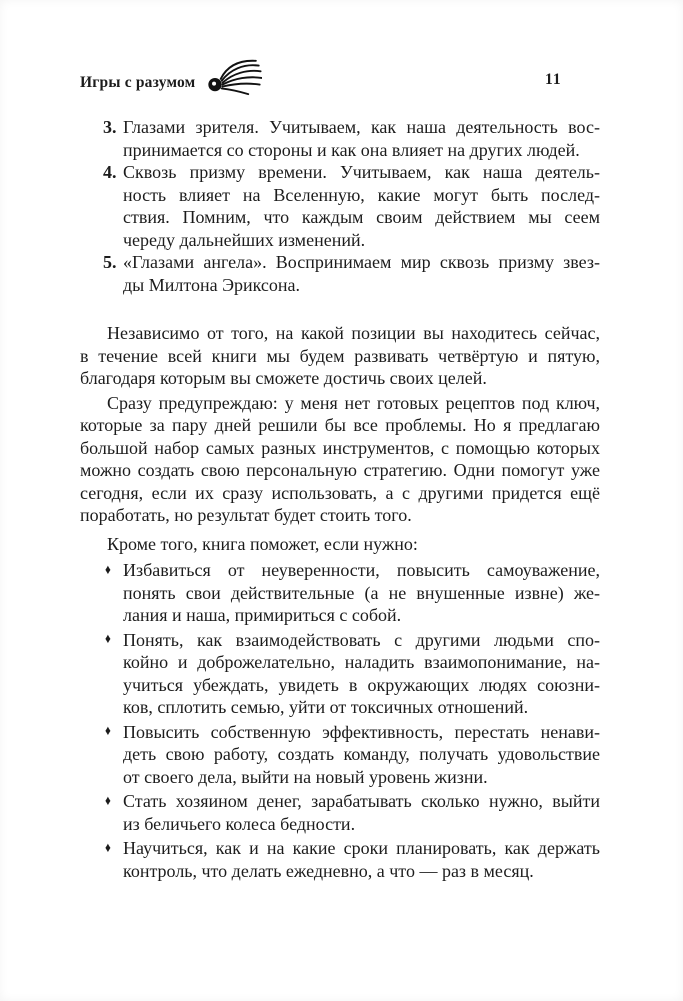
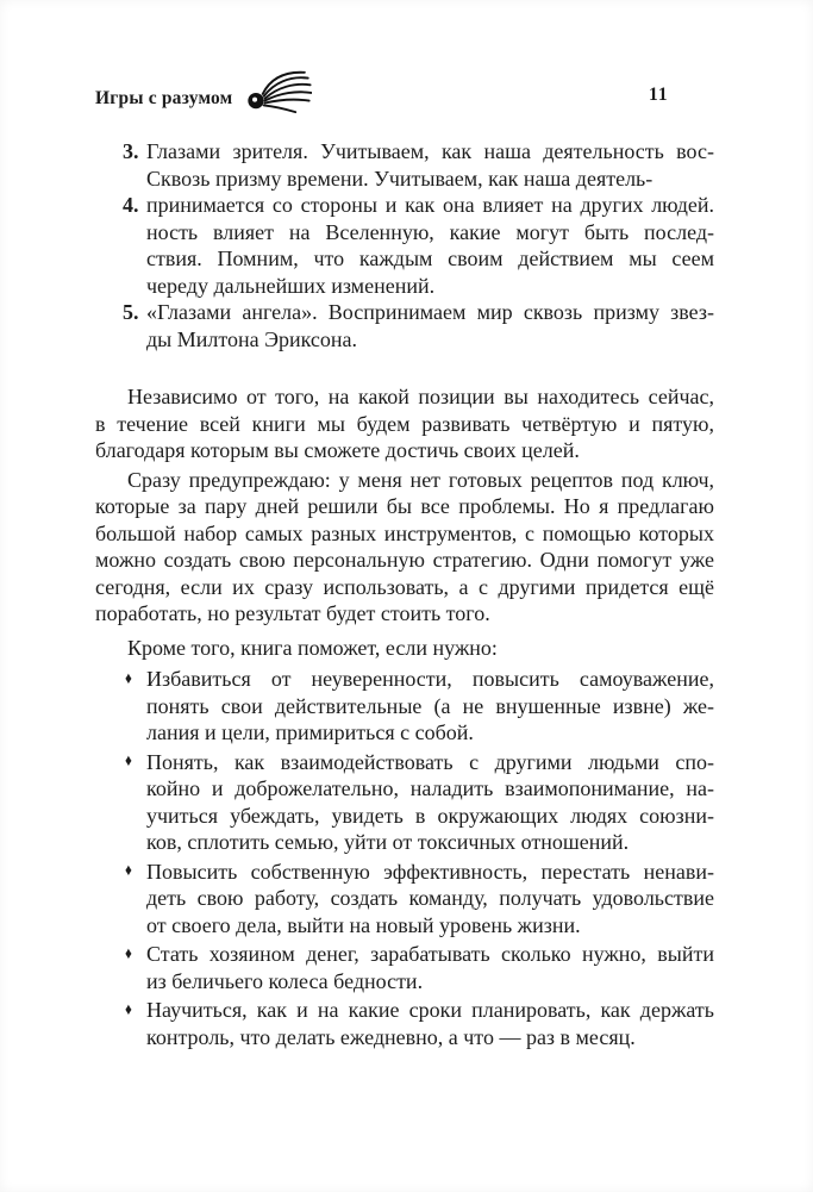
  Игры с разумом
  11
  3.
  Глазами зрителя. Учитываем, как наша деятельность вос-
- принимается со стороны и как она влияет на других людей.
+ Сквозь призму времени. Учитываем, как наша деятель-
  4.
- Сквозь призму времени. Учитываем, как наша деятель-
+ принимается со стороны и как она влияет на других людей.
  ность влияет на Вселенную, какие могут быть послед-
  ствия. Помним, что каждым своим действием мы сеем
  череду дальнейших изменений.
  5.
  «Глазами ангела». Воспринимаем мир сквозь призму звез-
  ды Милтона Эриксона.
  Независимо от того, на какой позиции вы находитесь сейчас,
  в течение всей книги мы будем развивать четвёртую и пятую,
  благодаря которым вы сможете достичь своих целей.
  Сразу предупреждаю: у меня нет готовых рецептов под ключ,
  которые за пару дней решили бы все проблемы. Но я предлагаю
  большой набор самых разных инструментов, с помощью которых
  можно создать свою персональную стратегию. Одни помогут уже
  сегодня, если их сразу использовать, а с другими придется ещё
  поработать, но результат будет стоить того.
  Кроме того, книга поможет, если нужно:
  ♦
  Избавиться от неуверенности, повысить самоуважение,
  понять свои действительные (а не внушенные извне) же-
- лания и наша, примириться с собой.
+ лания и цели, примириться с собой.
  ♦
  Понять, как взаимодействовать с другими людьми спо-
  койно и доброжелательно, наладить взаимопонимание, на-
  учиться убеждать, увидеть в окружающих людях союзни-
  ков, сплотить семью, уйти от токсичных отношений.
  ♦
  Повысить собственную эффективность, перестать ненави-
  деть свою работу, создать команду, получать удовольствие
  от своего дела, выйти на новый уровень жизни.
  ♦
  Стать хозяином денег, зарабатывать сколько нужно, выйти
  из беличьего колеса бедности.
  ♦
  Научиться, как и на какие сроки планировать, как держать
  контроль, что делать ежедневно, а что — раз в месяц.
